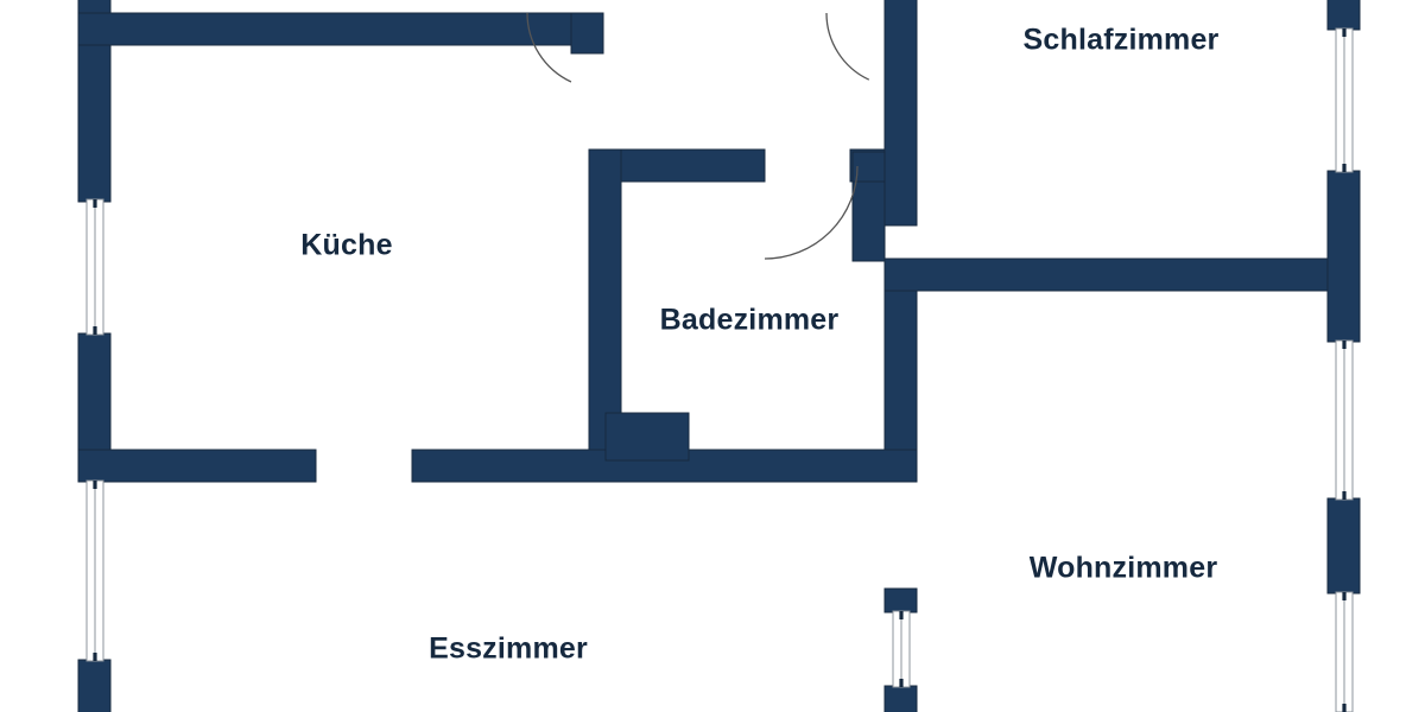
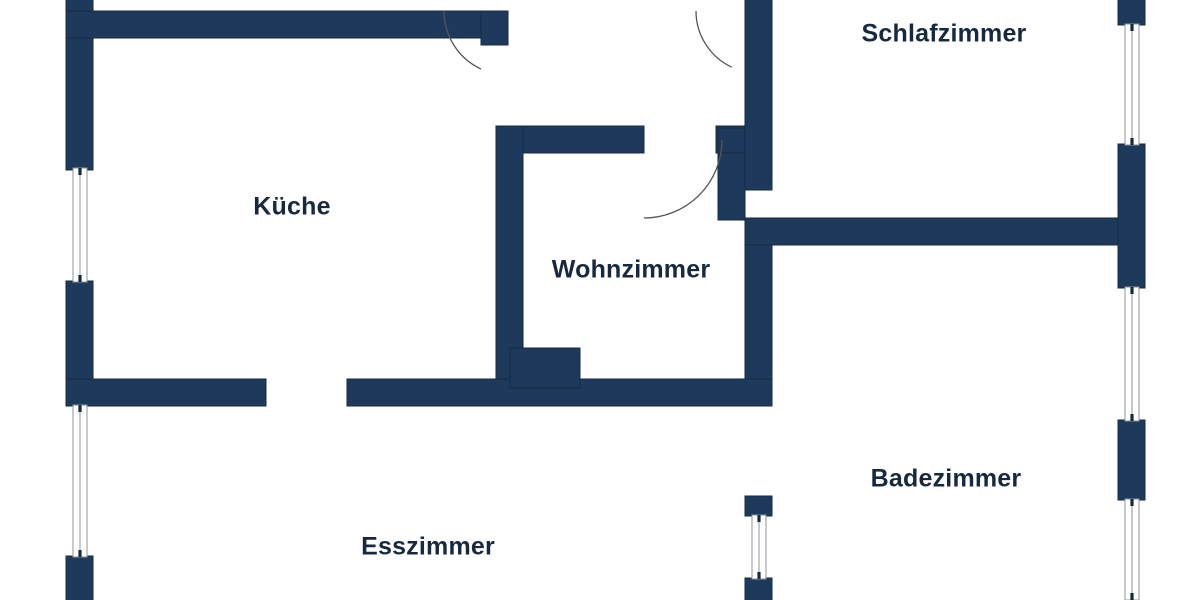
  Küche
- Badezimmer
+ Wohnzimmer
  Schlafzimmer
- Wohnzimmer
+ Badezimmer
  Esszimmer
